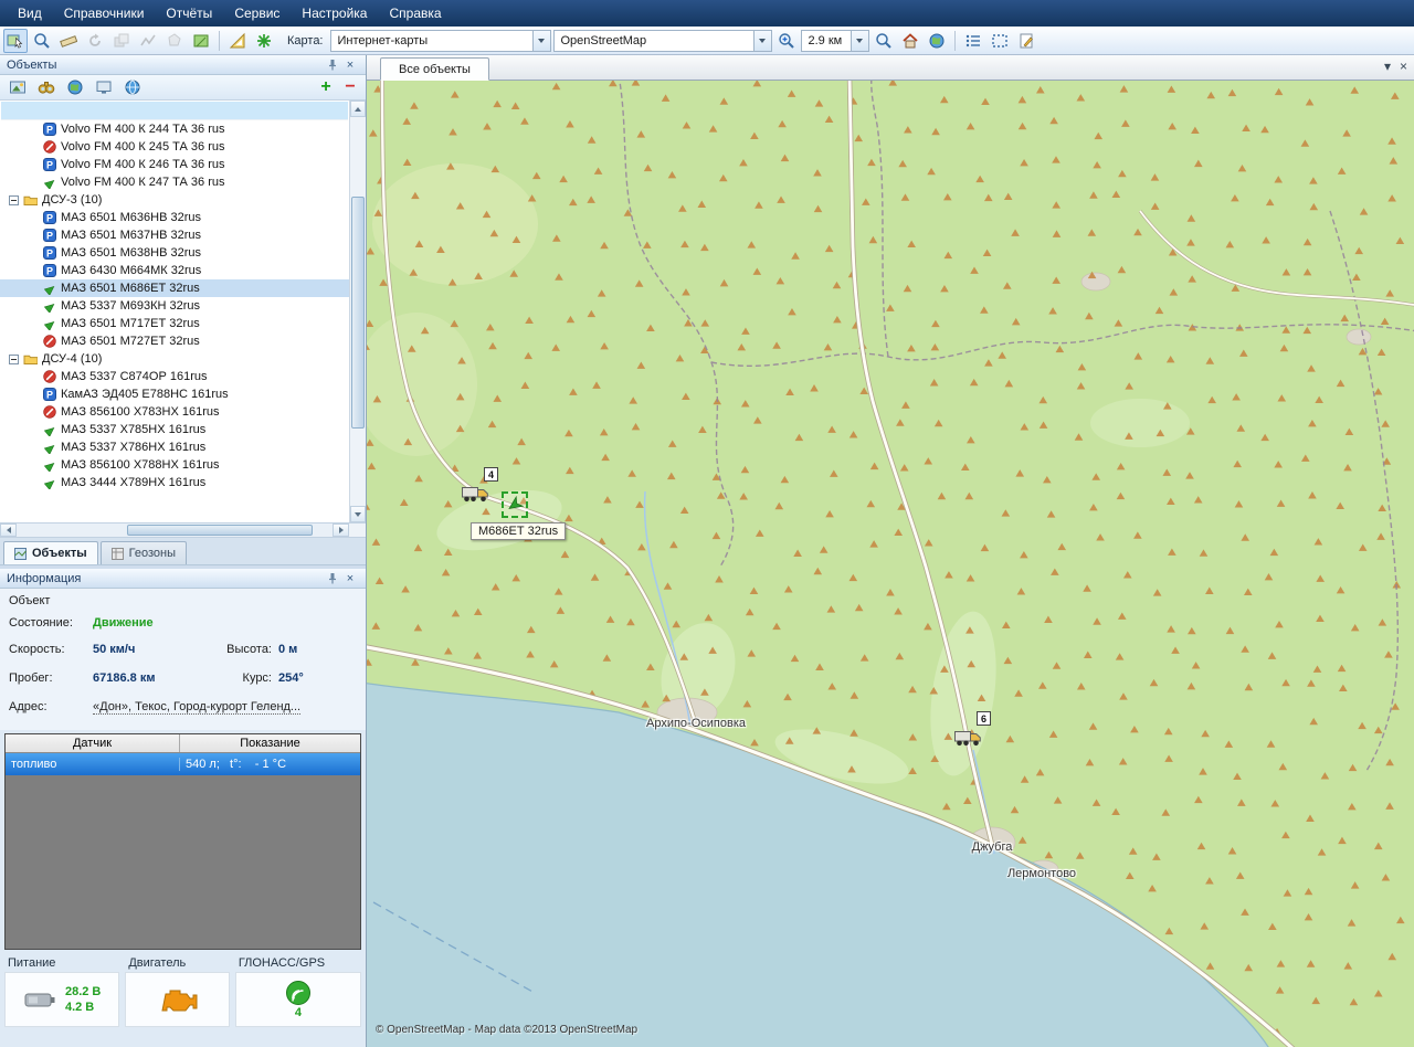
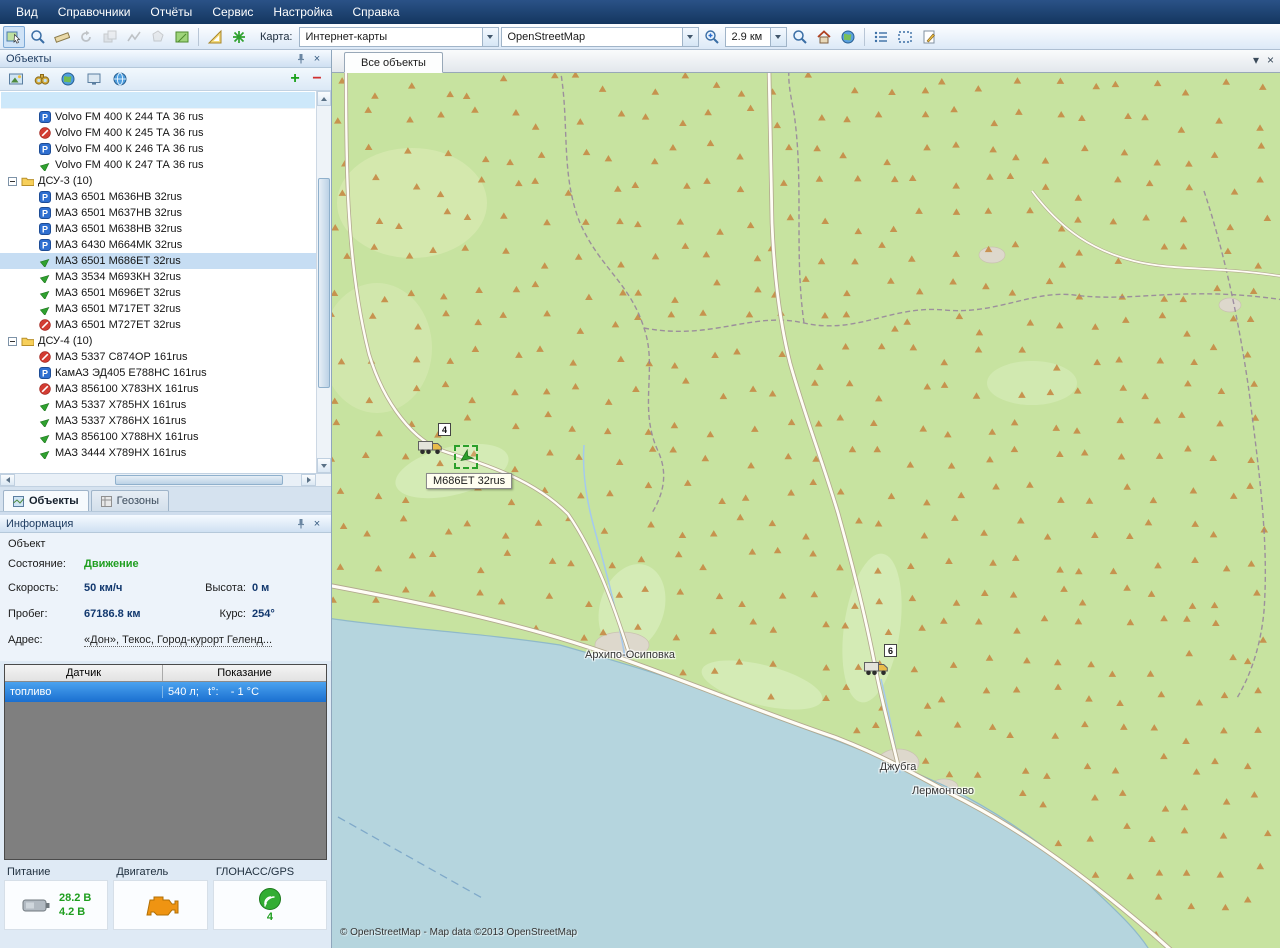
  Вид
  Справочники
  Отчёты
  Сервис
  Настройка
  Справка
  Карта:
  Интернет-карты
  OpenStreetMap
  2.9 км
  Объекты
  ×
  +
  −
  P
  Volvo FM 400 К 244 ТА 36 rus
  Volvo FM 400 К 245 ТА 36 rus
  P
  Volvo FM 400 К 246 ТА 36 rus
  Volvo FM 400 К 247 ТА 36 rus
  ДСУ-3 (10)
  P
  МАЗ 6501 М636НВ 32rus
  P
  МАЗ 6501 М637НВ 32rus
  P
  МАЗ 6501 М638НВ 32rus
  P
  МАЗ 6430 М664МК 32rus
  МАЗ 6501 М686ЕТ 32rus
- МАЗ 5337 М693КН 32rus
+ МАЗ 3534 М693КН 32rus
+ МАЗ 6501 М696ЕТ 32rus
  МАЗ 6501 М717ЕТ 32rus
  МАЗ 6501 М727ЕТ 32rus
  ДСУ-4 (10)
  МАЗ 5337 С874ОР 161rus
  P
  КамАЗ ЭД405 Е788НС 161rus
  МАЗ 856100 Х783НХ 161rus
  МАЗ 5337 Х785НХ 161rus
  МАЗ 5337 Х786НХ 161rus
  МАЗ 856100 Х788НХ 161rus
  МАЗ 3444 Х789НХ 161rus
  Объекты
  Геозоны
  Информация
  ×
  Объект
  Состояние:
  Движение
  Скорость:
  50 км/ч
  Высота:
  0 м
  Пробег:
  67186.8 км
  Курс:
  254°
  Адрес:
  «Дон», Текос, Город-курорт Геленд...
  Датчик
  Показание
  топливо
  540 л; t°: - 1 °С
  Питание
  28.2 В
  4.2 В
  Двигатель
  ГЛОНАСС/GPS
  4
  Все объекты
  ▾
  ×
  Архипо-Осиповка
  Джубга
  Лермонтово
  4
  6
  М686ЕТ 32rus
  © OpenStreetMap - Map data ©2013 OpenStreetMap
